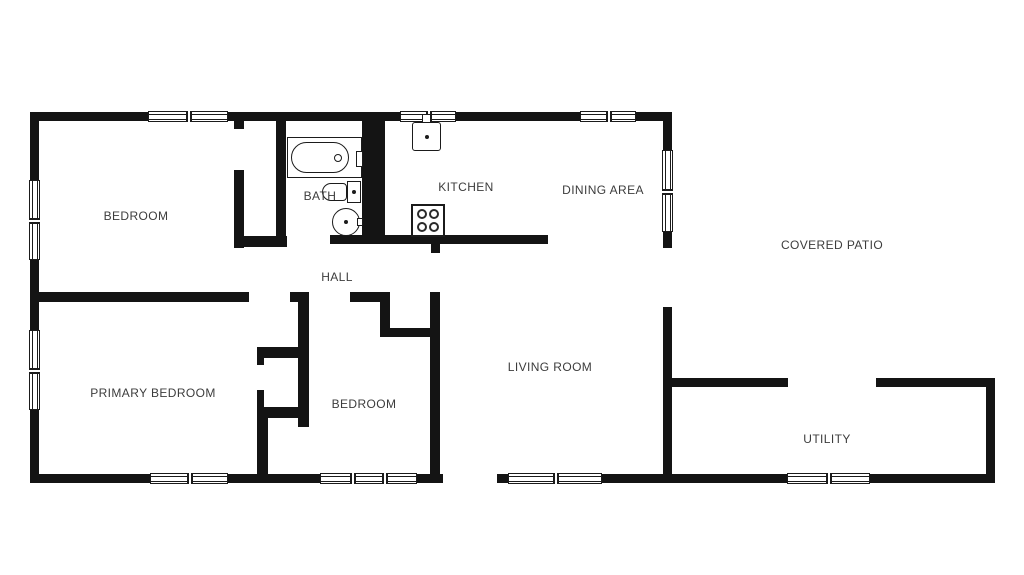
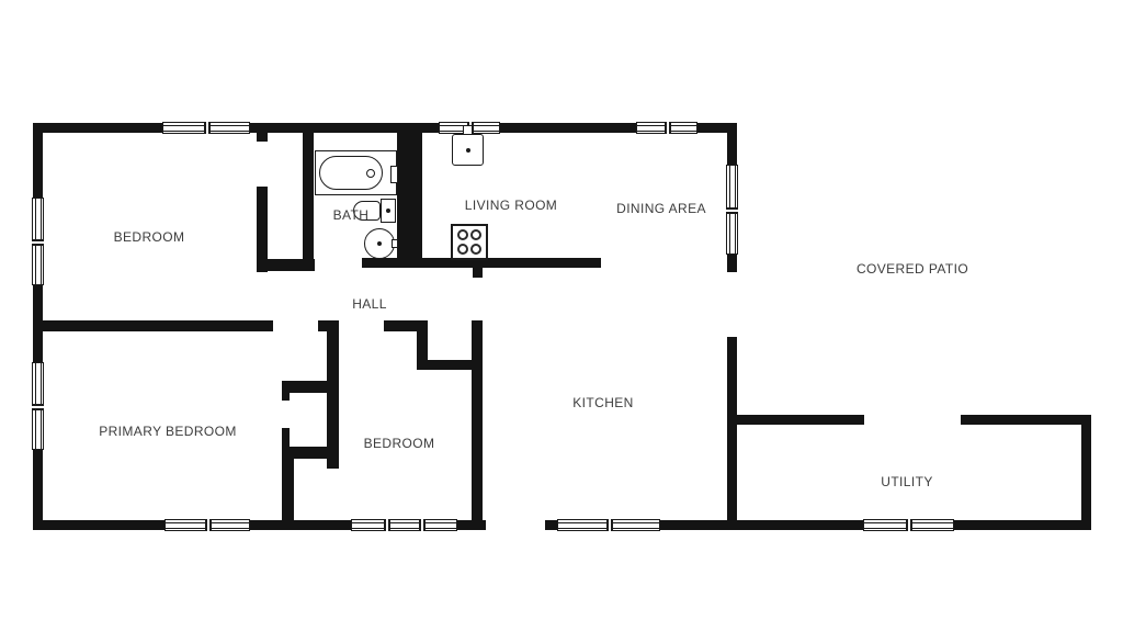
  BEDROOM
  BATH
- KITCHEN
+ LIVING ROOM
  DINING AREA
  COVERED PATIO
  HALL
- LIVING ROOM
+ KITCHEN
  PRIMARY BEDROOM
  BEDROOM
  UTILITY
